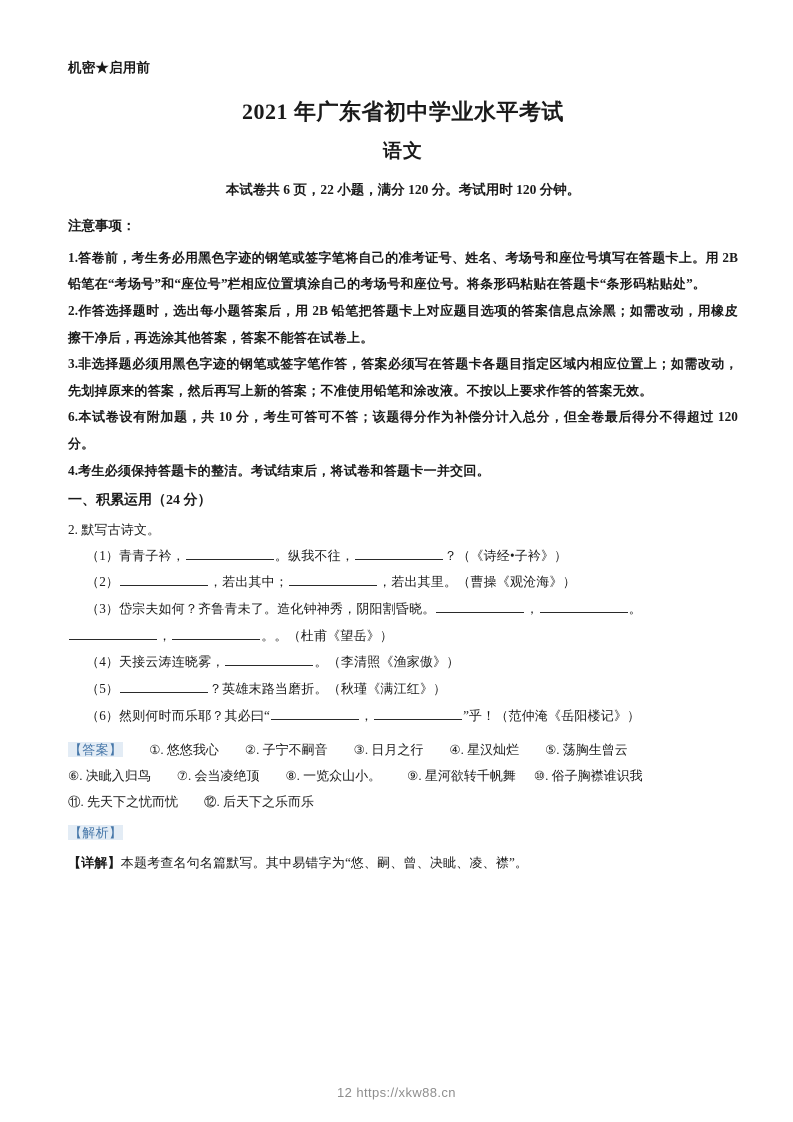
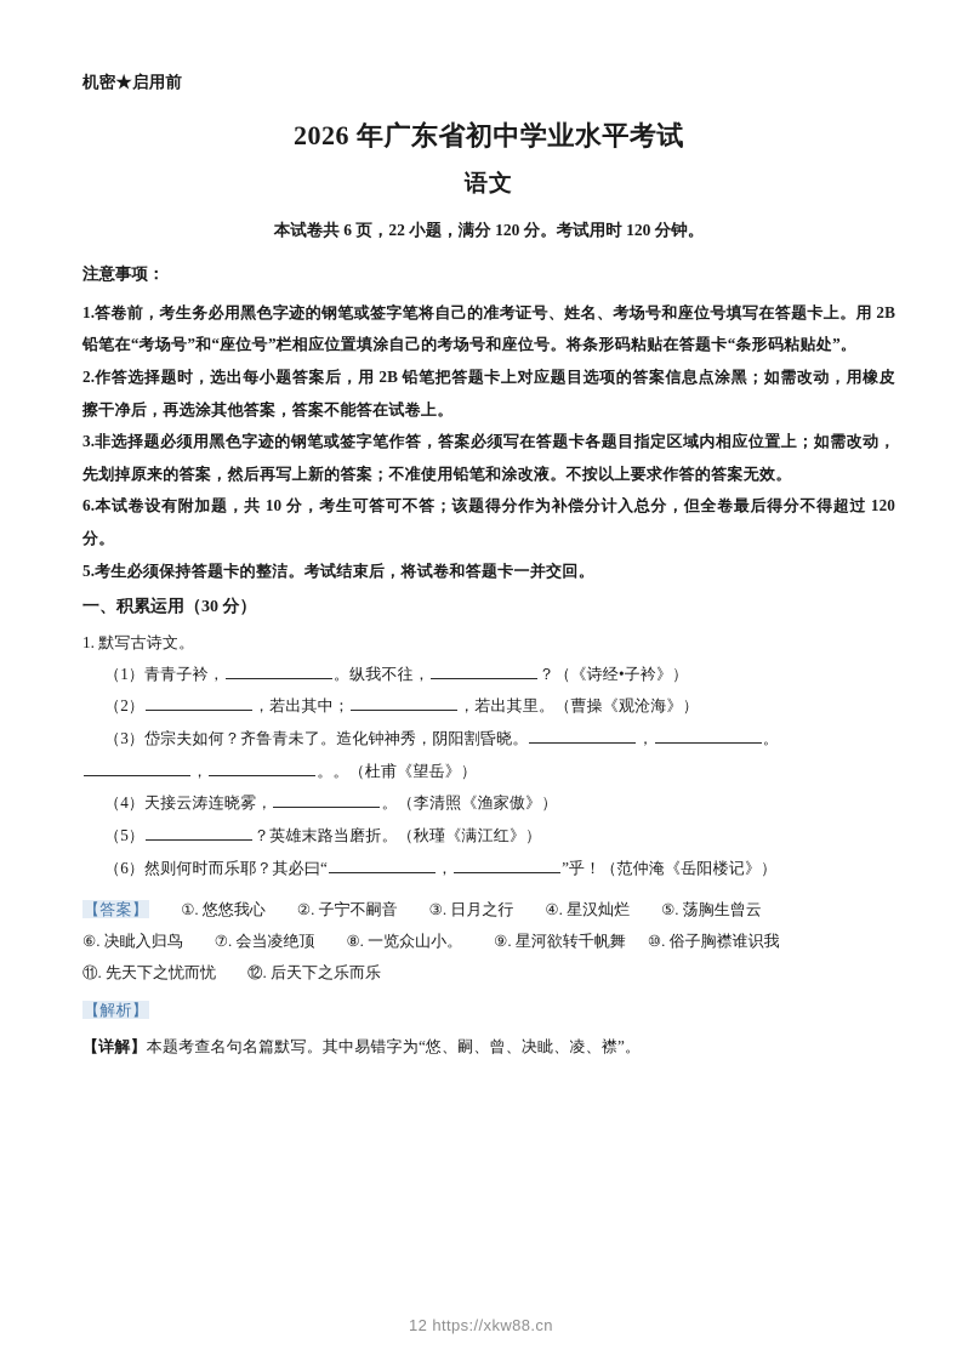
  机密★启用前
- 2021 年广东省初中学业水平考试
+ 2026 年广东省初中学业水平考试
  语文
  本试卷共 6 页，22 小题，满分 120 分。考试用时 120 分钟。
  注意事项：
  1.答卷前，考生务必用黑色字迹的钢笔或签字笔将自己的准考证号、姓名、考场号和座位号填写在答题卡上。用 2B 铅笔在“考场号”和“座位号”栏相应位置填涂自己的考场号和座位号。将条形码粘贴在答题卡“条形码粘贴处”。
  2.作答选择题时，选出每小题答案后，用 2B 铅笔把答题卡上对应题目选项的答案信息点涂黑；如需改动，用橡皮擦干净后，再选涂其他答案，答案不能答在试卷上。
  3.非选择题必须用黑色字迹的钢笔或签字笔作答，答案必须写在答题卡各题目指定区域内相应位置上；如需改动，先划掉原来的答案，然后再写上新的答案；不准使用铅笔和涂改液。不按以上要求作答的答案无效。
  6.本试卷设有附加题，共 10 分，考生可答可不答；该题得分作为补偿分计入总分，但全卷最后得分不得超过 120 分。
- 4.考生必须保持答题卡的整洁。考试结束后，将试卷和答题卡一并交回。
+ 5.考生必须保持答题卡的整洁。考试结束后，将试卷和答题卡一并交回。
- 一、积累运用（24 分）
+ 一、积累运用（30 分）
- 2. 默写古诗文。
+ 1. 默写古诗文。
  （1）青青子衿， 。纵我不往， ？（《诗经•子衿》）
  （2） ，若出其中； ，若出其里。（曹操《观沧海》）
  （3）岱宗夫如何？齐鲁青未了。造化钟神秀，阴阳割昏晓。 ， 。
  ， 。。（杜甫《望岳》）
  （4）天接云涛连晓雾， 。（李清照《渔家傲》）
  （5） ？英雄末路当磨折。（秋瑾《满江红》）
  （6）然则何时而乐耶？其必曰“ ， ”乎！（范仲淹《岳阳楼记》）
  【答案】 ①. 悠悠我心 ②. 子宁不嗣音 ③. 日月之行 ④. 星汉灿烂 ⑤. 荡胸生曾云
  ⑥. 决眦入归鸟 ⑦. 会当凌绝顶 ⑧. 一览众山小。 ⑨. 星河欲转千帆舞 ⑩. 俗子胸襟谁识我⑪. 先天下之忧而忧 ⑫. 后天下之乐而乐
  【解析】
  【详解】本题考查名句名篇默写。其中易错字为“悠、嗣、曾、决眦、凌、襟”。
  12 https://xkw88.cn
